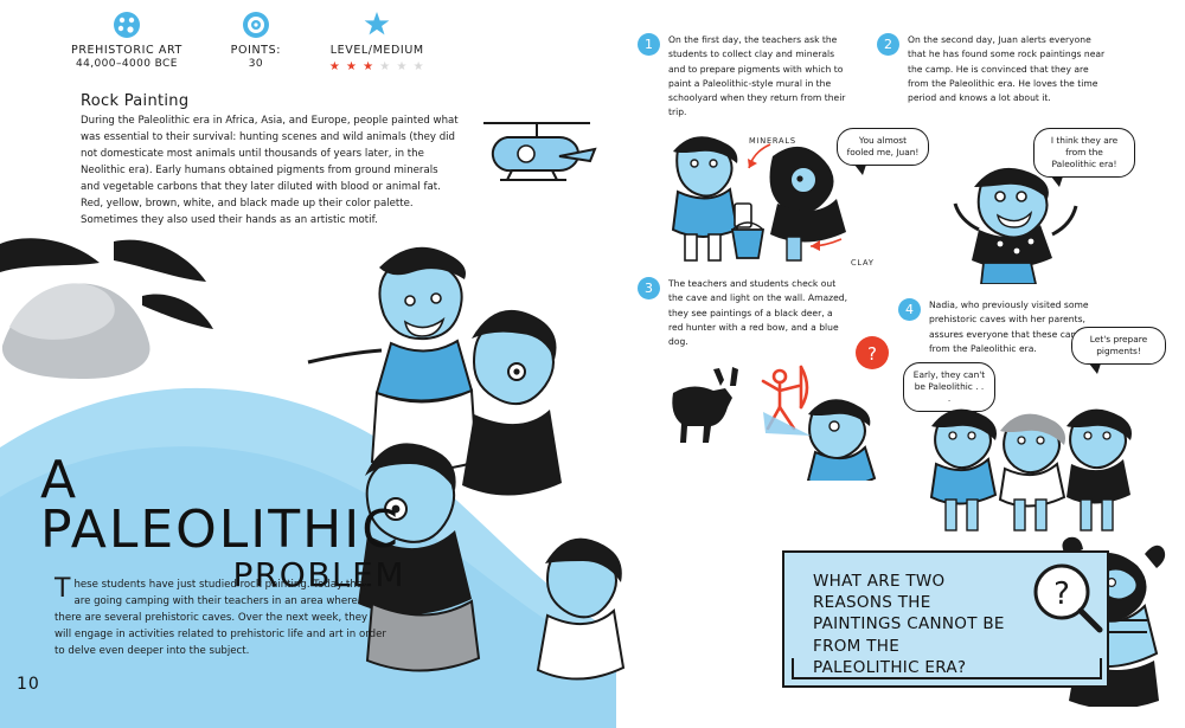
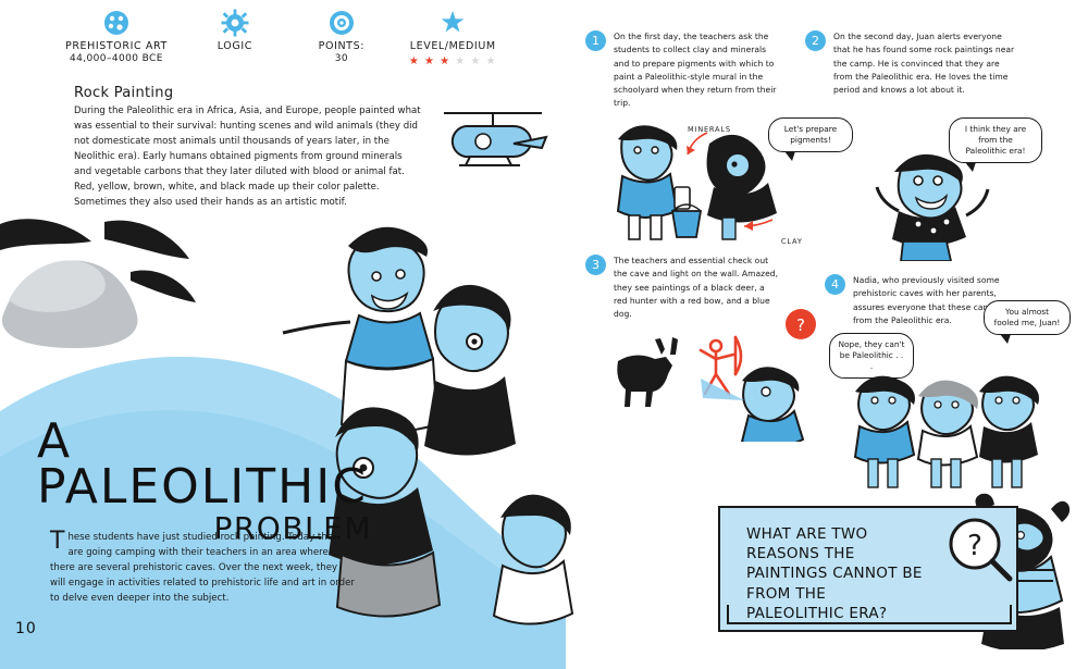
  PREHISTORIC ART
  44,000–4000 BCE
+ LOGIC
  POINTS:
  30
  LEVEL/MEDIUM
  ★ ★ ★ ★ ★ ★
  Rock Painting
  During the Paleolithic era in Africa, Asia, and Europe, people painted what was essential to their survival: hunting scenes and wild animals (they did not domesticate most animals until thousands of years later, in the Neolithic era). Early humans obtained pigments from ground minerals and vegetable carbons that they later diluted with blood or animal fat. Red, yellow, brown, white, and black made up their color palette. Sometimes they also used their hands as an artistic motif.
  A PALEOLITHIC
  PROBLEM
  T
  hese students have just studied rock painting. Today they are going camping with their teachers in an area where there are several prehistoric caves. Over the next week, they will engage in activities related to prehistoric life and art in order to delve even deeper into the subject.
  10
  1
  On the first day, the teachers ask the students to collect clay and minerals and to prepare pigments with which to paint a Paleolithic-style mural in the schoolyard when they return from their trip.
  2
  On the second day, Juan alerts everyone that he has found some rock paintings near the camp. He is convinced that they are from the Paleolithic era. He loves the time period and knows a lot about it.
  3
- The teachers and students check out the cave and light on the wall. Amazed, they see paintings of a black deer, a red hunter with a red bow, and a blue dog.
+ The teachers and essential check out the cave and light on the wall. Amazed, they see paintings of a black deer, a red hunter with a red bow, and a blue dog.
  4
  Nadia, who previously visited some prehistoric caves with her parents, assures everyone that these ca from the Paleolithic era.
  MINERALS
  CLAY
- You almost fooled me, Juan!
+ Let's prepare pigments!
  I think they are from the Paleolithic era!
  ?
- Early, they can't be Paleolithic . . .
+ Nope, they can't be Paleolithic . . .
- Let's prepare pigments!
+ You almost fooled me, Juan!
  WHAT ARE TWO REASONS THE PAINTINGS CANNOT BE FROM THE PALEOLITHIC ERA?
  ?
